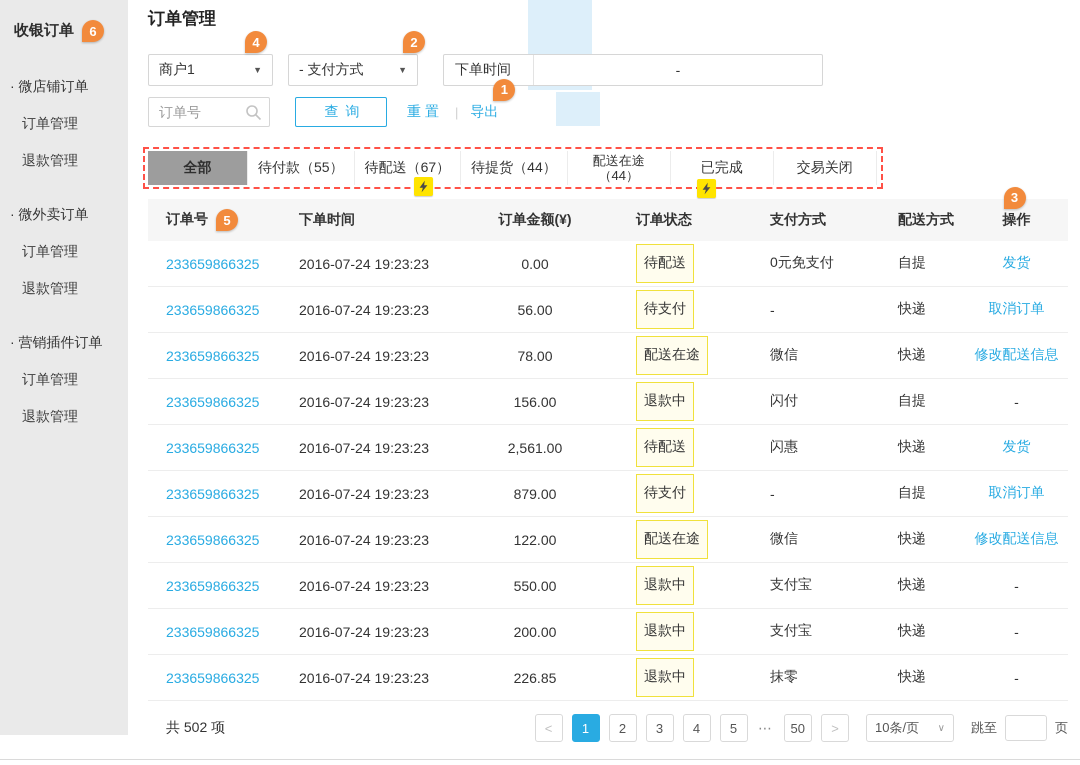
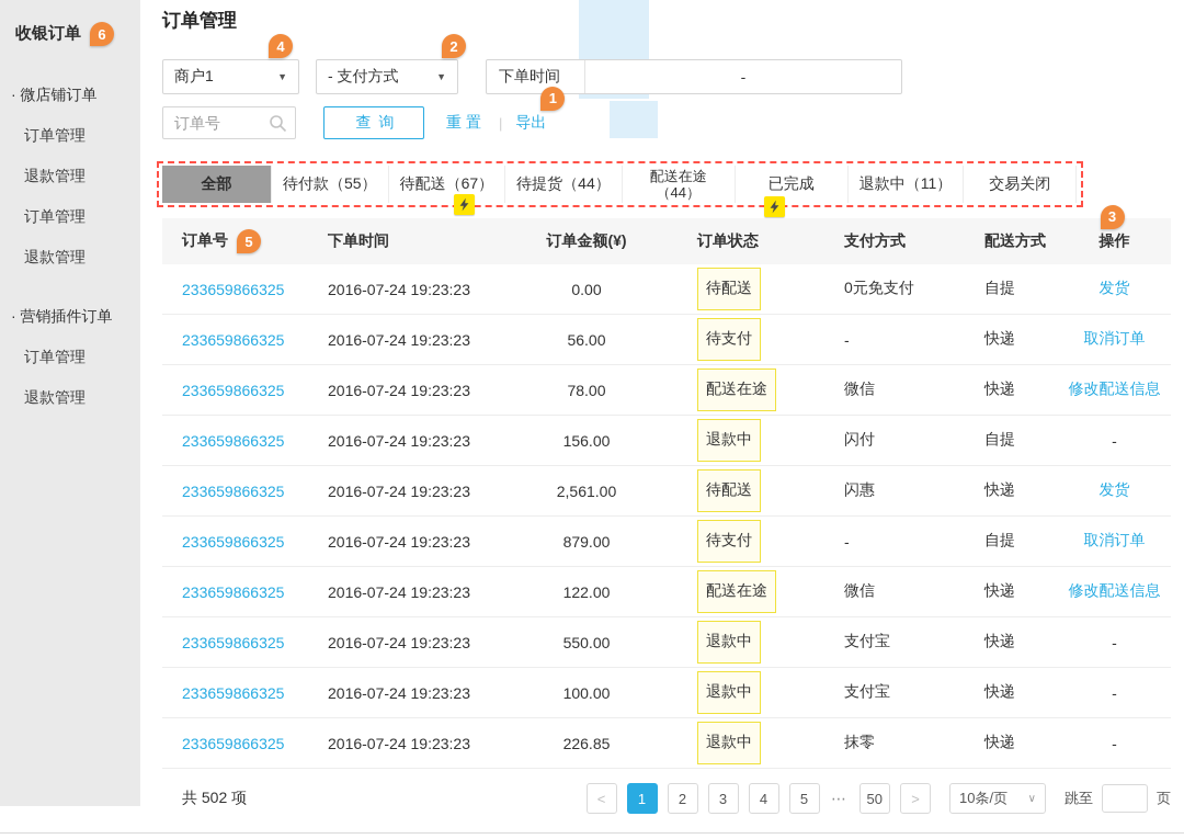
  收银订单
  6
  · 微店铺订单
  订单管理
  退款管理
- · 微外卖订单
  订单管理
  退款管理
  · 营销插件订单
  订单管理
  退款管理
  订单管理
  商户1
  ▼
  4
  - 支付方式
  ▼
  2
  下单时间
  -
  订单号
  查询
  重置
  |
  导出
  1
  全部
  待付款（55）
  待配送（67）
  待提货（44）
  配送在途（44）
  已完成
+ 退款中（11）
  交易关闭
  订单号 5
  下单时间
  订单金额(¥)
  订单状态
  支付方式
  配送方式
  3
  操作
  233659866325
  2016-07-24 19:23:23
  0.00
  待配送
  0元免支付
  自提
  发货
  233659866325
  2016-07-24 19:23:23
  56.00
  待支付
  -
  快递
  取消订单
  233659866325
  2016-07-24 19:23:23
  78.00
  配送在途
  微信
  快递
  修改配送信息
  233659866325
  2016-07-24 19:23:23
  156.00
  退款中
  闪付
  自提
  -
  233659866325
  2016-07-24 19:23:23
  2,561.00
  待配送
  闪惠
  快递
  发货
  233659866325
  2016-07-24 19:23:23
  879.00
  待支付
  -
  自提
  取消订单
  233659866325
  2016-07-24 19:23:23
  122.00
  配送在途
  微信
  快递
  修改配送信息
  233659866325
  2016-07-24 19:23:23
  550.00
  退款中
  支付宝
  快递
  -
  233659866325
  2016-07-24 19:23:23
- 200.00
+ 100.00
  退款中
  支付宝
  快递
  -
  233659866325
  2016-07-24 19:23:23
  226.85
  退款中
  抹零
  快递
  -
  共 502 项
  <
  1
  2
  3
  4
  5
  ⋯
  50
  >
  10条/页
  ∨
  跳至
  页
